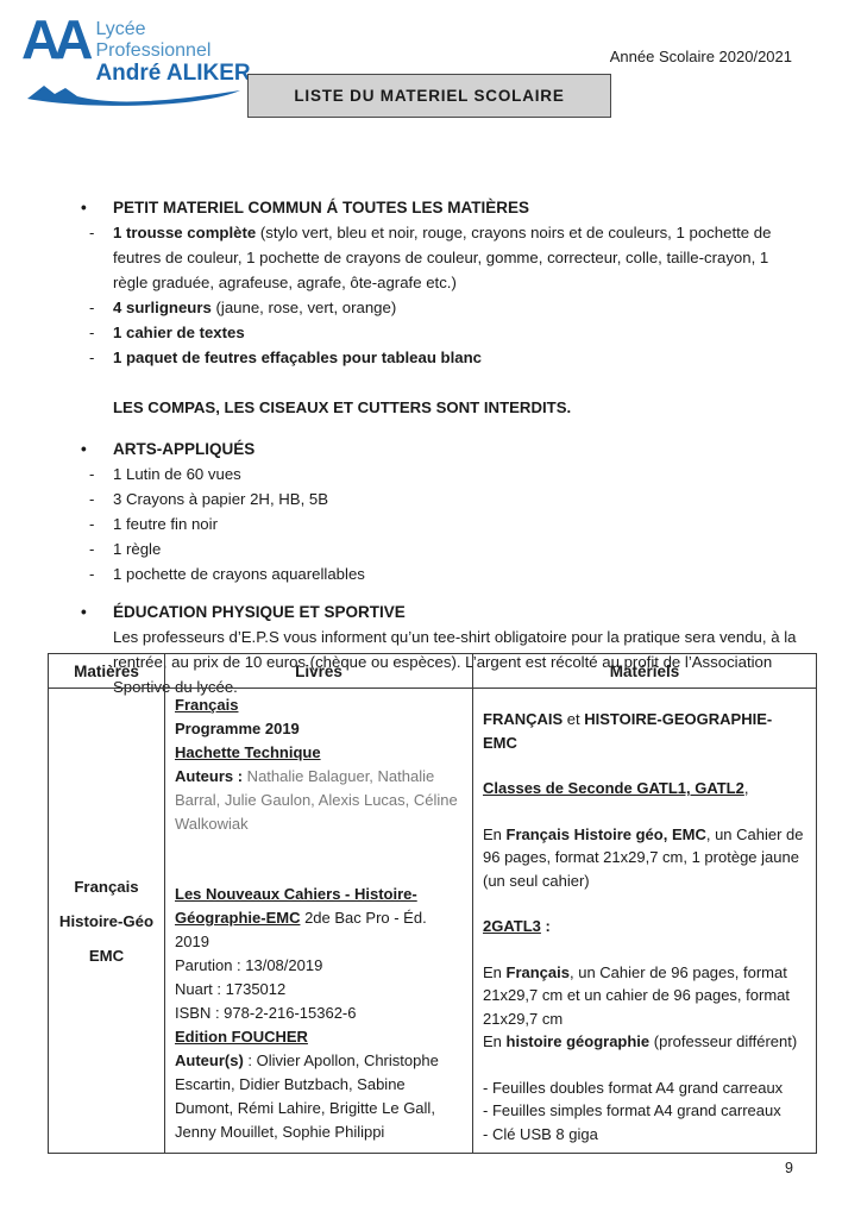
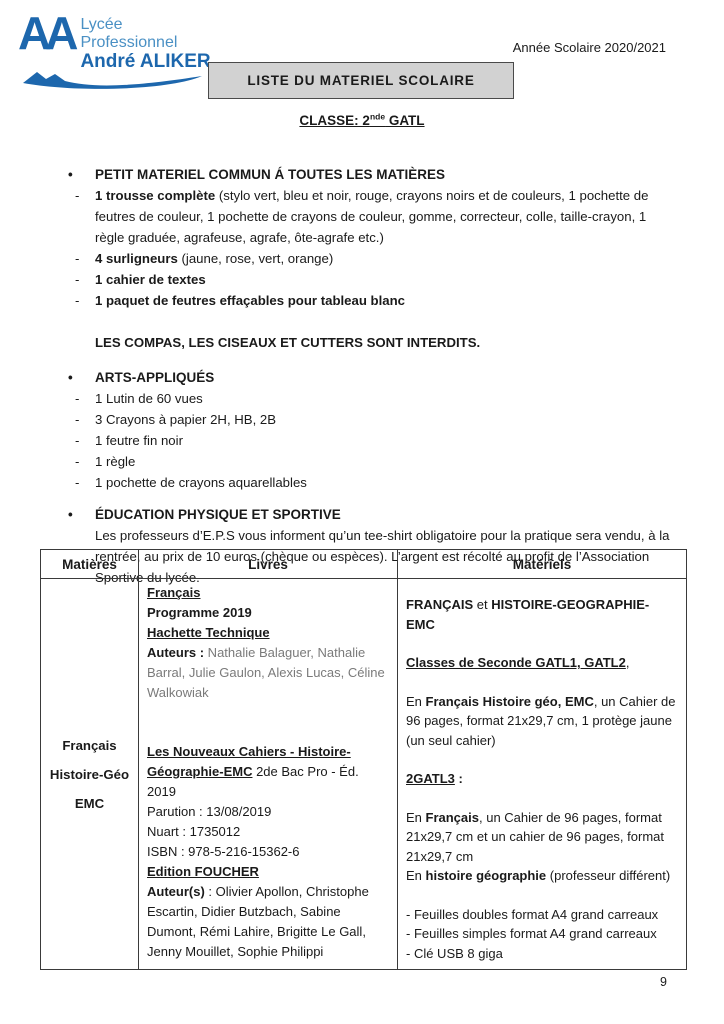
  AA
  Lycée Professionnel
  André ALIKER
  Année Scolaire 2020/2021
  LISTE DU MATERIEL SCOLAIRE
+ CLASSE: 2nde GATL
  •
  PETIT MATERIEL COMMUN Á TOUTES LES MATIÈRES
  -
  1 trousse complète (stylo vert, bleu et noir, rouge, crayons noirs et de couleurs, 1 pochette de feutres de couleur, 1 pochette de crayons de couleur, gomme, correcteur, colle, taille-crayon, 1 règle graduée, agrafeuse, agrafe, ôte-agrafe etc.)
  -
  4 surligneurs (jaune, rose, vert, orange)
  -
  1 cahier de textes
  -
  1 paquet de feutres effaçables pour tableau blanc
  LES COMPAS, LES CISEAUX ET CUTTERS SONT INTERDITS.
  •
  ARTS-APPLIQUÉS
  -
  1 Lutin de 60 vues
  -
- 3 Crayons à papier 2H, HB, 5B
+ 3 Crayons à papier 2H, HB, 2B
  -
  1 feutre fin noir
  -
  1 règle
  -
  1 pochette de crayons aquarellables
  •
  ÉDUCATION PHYSIQUE ET SPORTIVE
  Les professeurs d’E.P.S vous informent qu’un tee-shirt obligatoire pour la pratique sera vendu, à la rentrée, au prix de 10 euros (chèque ou espèces). L’argent est récolté au profit de l’Association Sportive du lycée.
  Matières	Livres	Matériels
- Français Histoire-Géo EMC	Français Programme 2019 Hachette Technique Auteurs : Nathalie Balaguer, Nathalie Barral, Julie Gaulon, Alexis Lucas, Céline Walkowiak Les Nouveaux Cahiers - Histoire-Géographie-EMC 2de Bac Pro - Éd. 2019 Parution : 13/08/2019 Nuart : 1735012 ISBN : 978-2-216-15362-6 Edition FOUCHER Auteur(s) : Olivier Apollon, Christophe Escartin, Didier Butzbach, Sabine Dumont, Rémi Lahire, Brigitte Le Gall, Jenny Mouillet, Sophie Philippi	FRANÇAIS et HISTOIRE-GEOGRAPHIE-EMC Classes de Seconde GATL1, GATL2, En Français Histoire géo, EMC, un Cahier de 96 pages, format 21x29,7 cm, 1 protège jaune (un seul cahier) 2GATL3 : En Français, un Cahier de 96 pages, format 21x29,7 cm et un cahier de 96 pages, format 21x29,7 cm En histoire géographie (professeur différent) - Feuilles doubles format A4 grand carreaux - Feuilles simples format A4 grand carreaux - Clé USB 8 giga
+ Français Histoire-Géo EMC	Français Programme 2019 Hachette Technique Auteurs : Nathalie Balaguer, Nathalie Barral, Julie Gaulon, Alexis Lucas, Céline Walkowiak Les Nouveaux Cahiers - Histoire-Géographie-EMC 2de Bac Pro - Éd. 2019 Parution : 13/08/2019 Nuart : 1735012 ISBN : 978-5-216-15362-6 Edition FOUCHER Auteur(s) : Olivier Apollon, Christophe Escartin, Didier Butzbach, Sabine Dumont, Rémi Lahire, Brigitte Le Gall, Jenny Mouillet, Sophie Philippi	FRANÇAIS et HISTOIRE-GEOGRAPHIE-EMC Classes de Seconde GATL1, GATL2, En Français Histoire géo, EMC, un Cahier de 96 pages, format 21x29,7 cm, 1 protège jaune (un seul cahier) 2GATL3 : En Français, un Cahier de 96 pages, format 21x29,7 cm et un cahier de 96 pages, format 21x29,7 cm En histoire géographie (professeur différent) - Feuilles doubles format A4 grand carreaux - Feuilles simples format A4 grand carreaux - Clé USB 8 giga
  9
